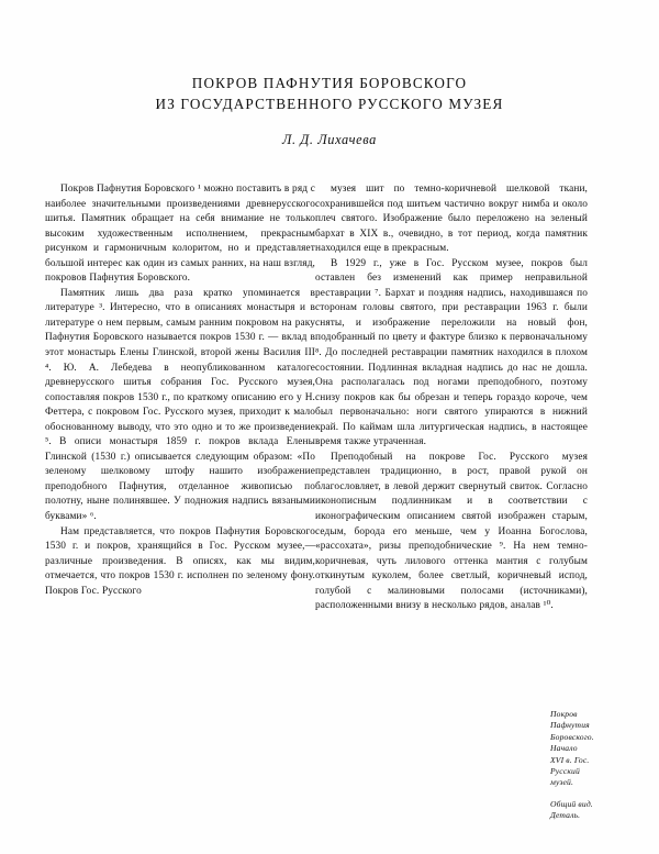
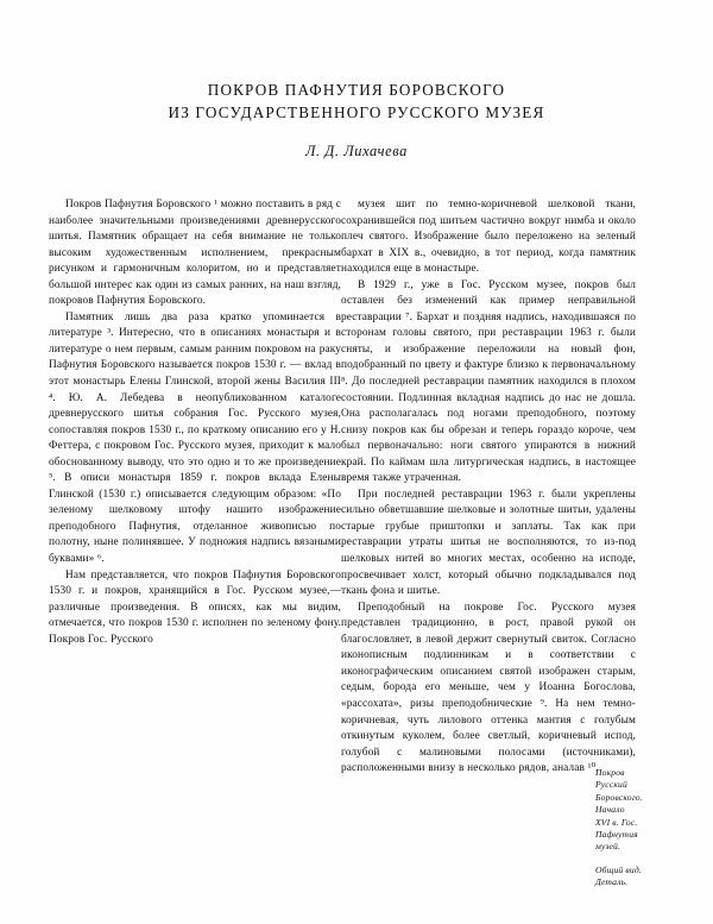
  ПОКРОВ ПАФНУТИЯ БОРОВСКОГО
  ИЗ ГОСУДАРСТВЕННОГО РУССКОГО МУЗЕЯ
  Л. Д. Лихачева
  Покров Пафнутия Боровского ¹ можно поставить в ряд с наиболее значительными произведениями древнерусского шитья. Памятник обращает на себя внимание не только высоким художественным исполнением, прекрасным рисунком и гармоничным колоритом, но и представляет большой интерес как один из самых ранних, на наш взгляд, покровов Пафнутия Боровского.
  Памятник лишь два раза кратко упоминается в литературе ³. Интересно, что в описаниях монастыря и в литературе о нем первым, самым ранним покровом на раку Пафнутия Боровского называется покров 1530 г. — вклад в этот монастырь Елены Глинской, второй жены Василия III ⁴. Ю. А. Лебедева в неопубликованном каталоге древнерусского шитья собрания Гос. Русского музея, сопоставляя покров 1530 г., по краткому описанию его у Н. Феттера, с покровом Гос. Русского музея, приходит к мало обоснованному выводу, что это одно и то же произведение ⁵. В описи монастыря 1859 г. покров вклада Елены Глинской (1530 г.) описывается следующим образом: «По зеленому шелковому штофу нашито изображение преподобного Пафнутия, отделанное живописью по полотну, ныне полинявшее. У подножия надпись вязаными буквами» ⁶.
  Нам представляется, что покров Пафнутия Боровского 1530 г. и покров, хранящийся в Гос. Русском музее,— различные произведения. В описях, как мы видим, отмечается, что покров 1530 г. исполнен по зеленому фону. Покров Гос. Русского
- музея шит по темно-коричневой шелковой ткани, сохранившейся под шитьем частично вокруг нимба и около плеч святого. Изображение было переложено на зеленый бархат в XIX в., очевидно, в тот период, когда памятник находился еще в прекрасным.
+ музея шит по темно-коричневой шелковой ткани, сохранившейся под шитьем частично вокруг нимба и около плеч святого. Изображение было переложено на зеленый бархат в XIX в., очевидно, в тот период, когда памятник находился еще в монастыре.
  В 1929 г., уже в Гос. Русском музее, покров был оставлен без изменений как пример неправильной реставрации ⁷. Бархат и поздняя надпись, находившаяся по сторонам головы святого, при реставрации 1963 г. были сняты, и изображение переложили на новый фон, подобранный по цвету и фактуре близко к первоначальному ⁸. До последней реставрации памятник находился в плохом состоянии. Подлинная вкладная надпись до нас не дошла. Она располагалась под ногами преподобного, поэтому снизу покров как бы обрезан и теперь гораздо короче, чем был первоначально: ноги святого упираются в нижний край. По каймам шла литургическая надпись, в настоящее время также утраченная.
+ При последней реставрации 1963 г. были укреплены сильно обветшавшие шелковые и золотные шитьи, удалены старые грубые приштопки и заплаты. Так как при реставрации утраты шитья не восполняются, то из-под шелковых нитей во многих местах, особенно на исподе, просвечивает холст, который обычно подкладывался под ткань фона и шитье.
  Преподобный на покрове Гос. Русского музея представлен традиционно, в рост, правой рукой он благословляет, в левой держит свернутый свиток. Согласно иконописным подлинникам и в соответствии с иконографическим описанием святой изображен старым, седым, борода его меньше, чем у Иоанна Богослова, «рассохата», ризы преподобнические ⁹. На нем темно-коричневая, чуть лилового оттенка мантия с голубым откинутым куколем, более светлый, коричневый испод, голубой с малиновыми полосами (источниками), расположенными внизу в несколько рядов, аналав ¹⁰.
  Покров
- Пафнутия
+ Русский
  Боровского.
  Начало
  XVI в. Гос.
- Русский
+ Пафнутия
  музей.
  Общий вид.
  Деталь.
